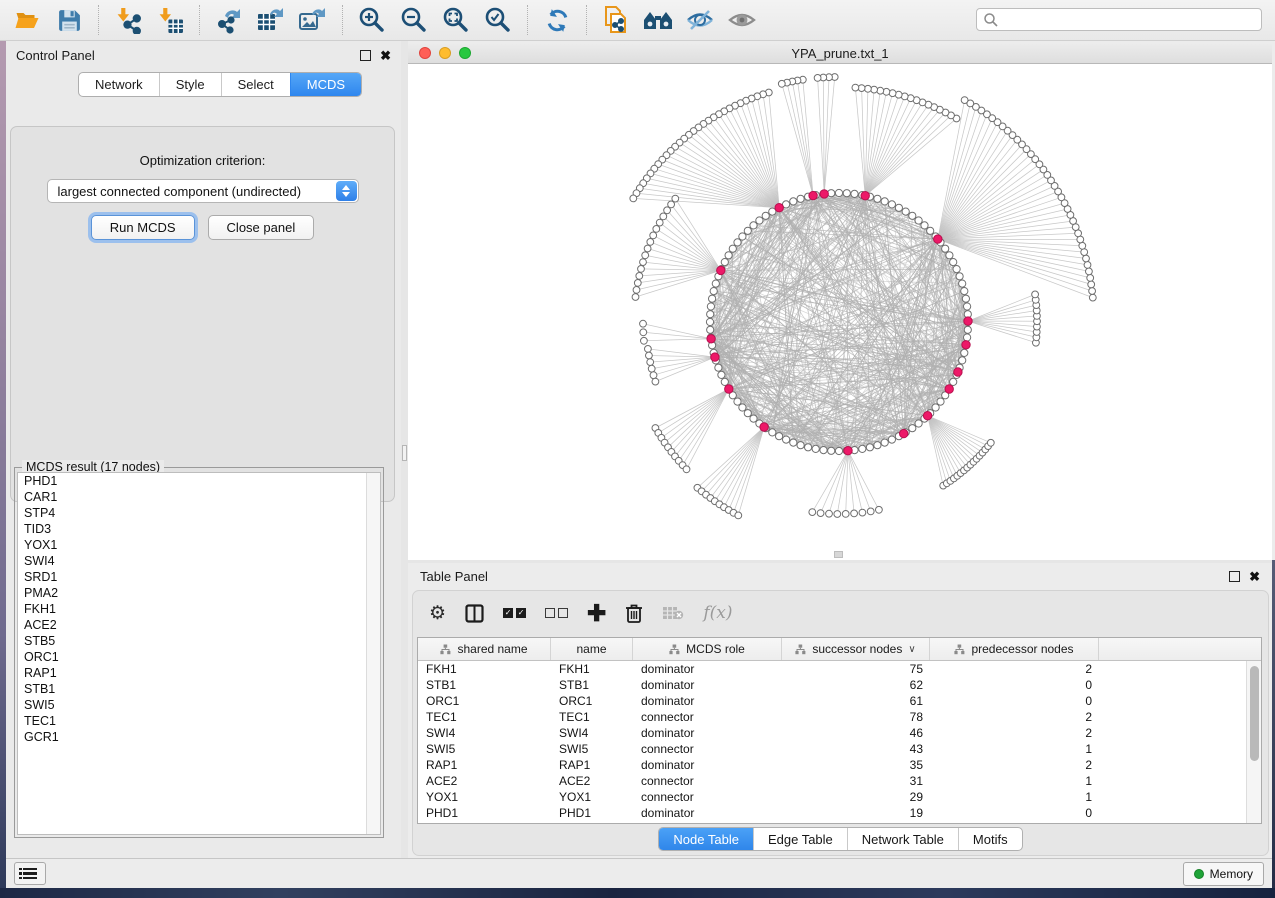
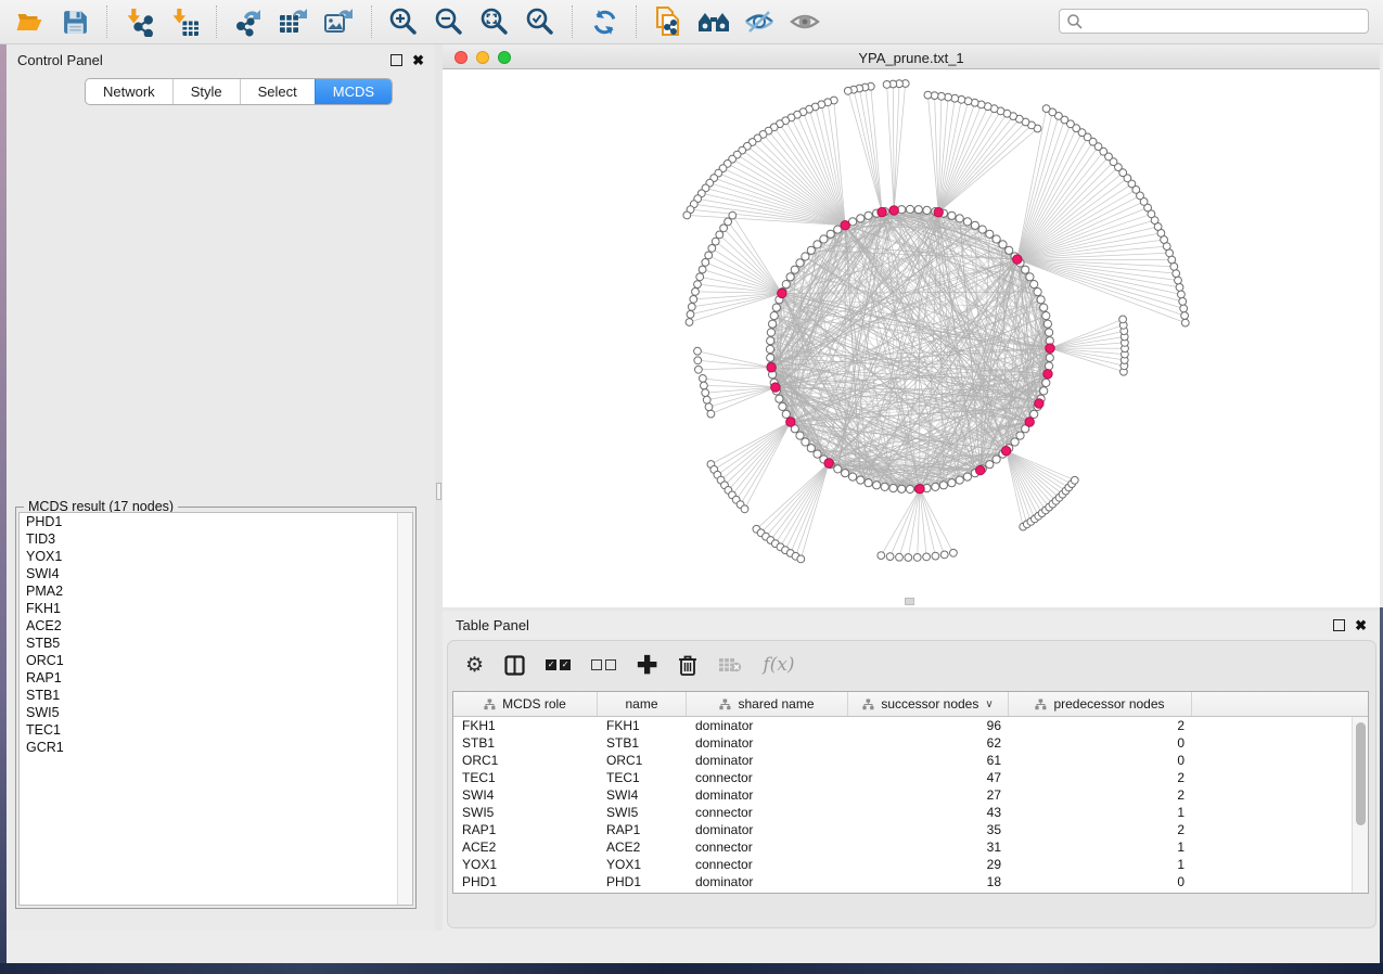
  Control Panel
  ✖
  Network
  Style
  Select
  MCDS
- Optimization criterion:
- largest connected component (undirected)
- Run MCDS
- Close panel
  MCDS result (17 nodes)
  PHD1
- CAR1
- STP4
  TID3
  YOX1
  SWI4
- SRD1
  PMA2
  FKH1
  ACE2
  STB5
  ORC1
  RAP1
  STB1
  SWI5
  TEC1
  GCR1
  YPA_prune.txt_1
  Table Panel
  ✖
  ⚙
  ✓
  ✓
  ✚
  f(x)
- shared name
+ MCDS role
  name
- MCDS role
+ shared name
  successor nodes
  ∨
  predecessor nodes
  FKH1
  FKH1
  dominator
- 75
+ 96
  2
  STB1
  STB1
  dominator
  62
  0
  ORC1
  ORC1
  dominator
  61
  0
  TEC1
  TEC1
  connector
- 78
+ 47
  2
  SWI4
  SWI4
  dominator
- 46
+ 27
  2
  SWI5
  SWI5
  connector
  43
  1
  RAP1
  RAP1
  dominator
  35
  2
  ACE2
  ACE2
  connector
  31
  1
  YOX1
  YOX1
  connector
  29
  1
  PHD1
  PHD1
  dominator
- 19
+ 18
  0
- Node Table
- Edge Table
- Network Table
- Motifs
- Memory
